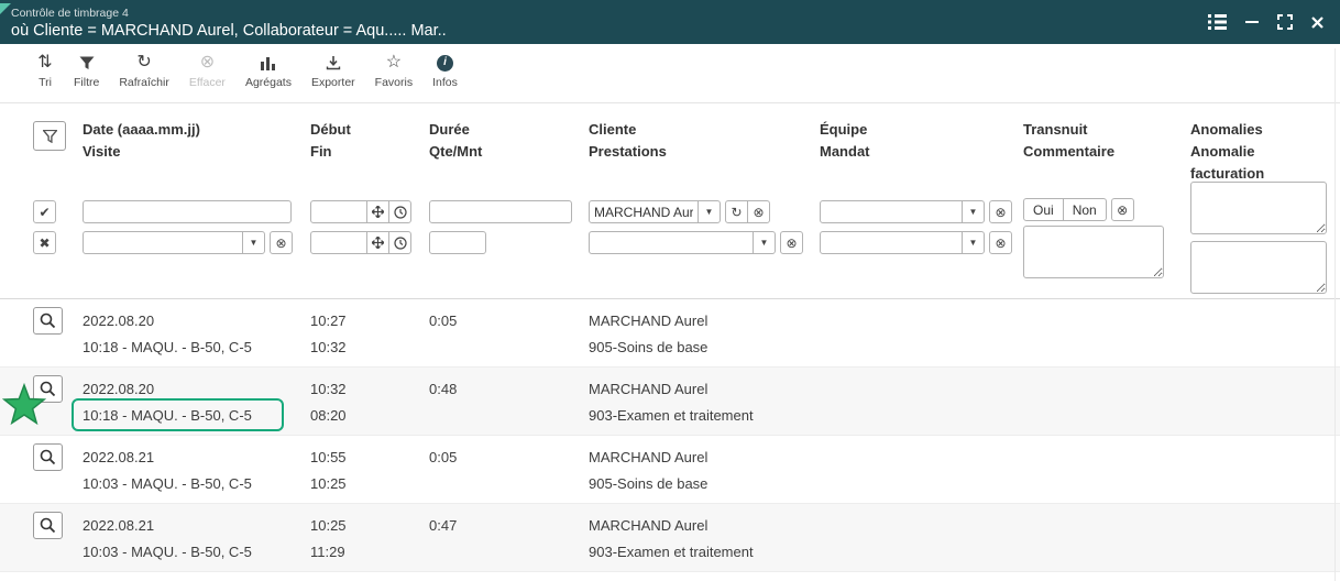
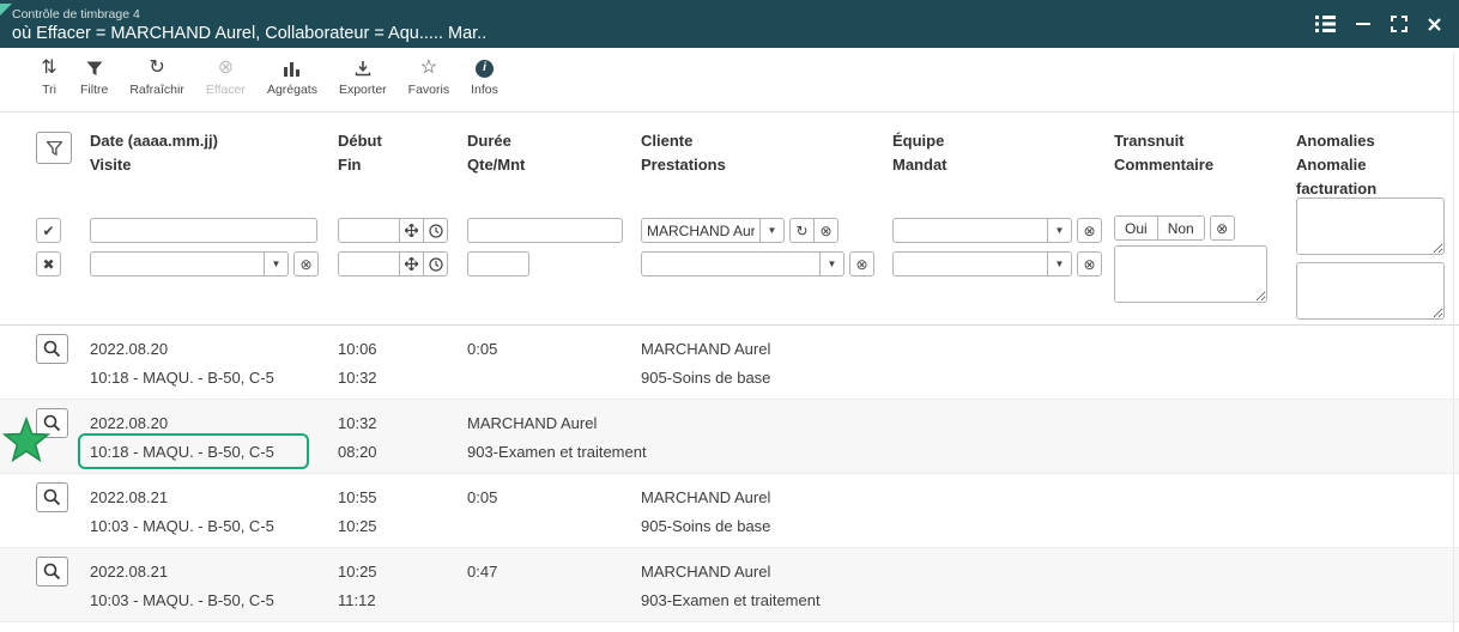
  Contrôle de timbrage 4
- où Cliente = MARCHAND Aurel, Collaborateur = Aqu..... Mar..
+ où Effacer = MARCHAND Aurel, Collaborateur = Aqu..... Mar..
  ⇅
  Tri
  Filtre
  ↻
  Rafraîchir
  ⊗
  Effacer
  Agrégats
  Exporter
  ☆
  Favoris
  i
  Infos
  Date (aaaa.mm.jj)
  Visite
  Début
  Fin
  Durée
  Qte/Mnt
  Cliente
  Prestations
  Équipe
  Mandat
  Transnuit
  Commentaire
  Anomalies
  Anomalie facturation
  ✔
  ✖
  ▼
  ⊗
  MARCHAND Aur
  ▼
  ↻
  ⊗
  ▼
  ⊗
  ▼
  ⊗
  ▼
  ⊗
  Oui
  Non
  ⊗
  2022.08.20
  10:18 - MAQU. - B-50, C-5
- 10:27
+ 10:06
  10:32
  0:05
  MARCHAND Aurel
  905-Soins de base
  2022.08.20
  10:18 - MAQU. - B-50, C-5
  10:32
  08:20
- 0:48
  MARCHAND Aurel
  903-Examen et traitement
  2022.08.21
  10:03 - MAQU. - B-50, C-5
  10:55
  10:25
  0:05
  MARCHAND Aurel
  905-Soins de base
  2022.08.21
  10:03 - MAQU. - B-50, C-5
  10:25
- 11:29
+ 11:12
  0:47
  MARCHAND Aurel
  903-Examen et traitement
